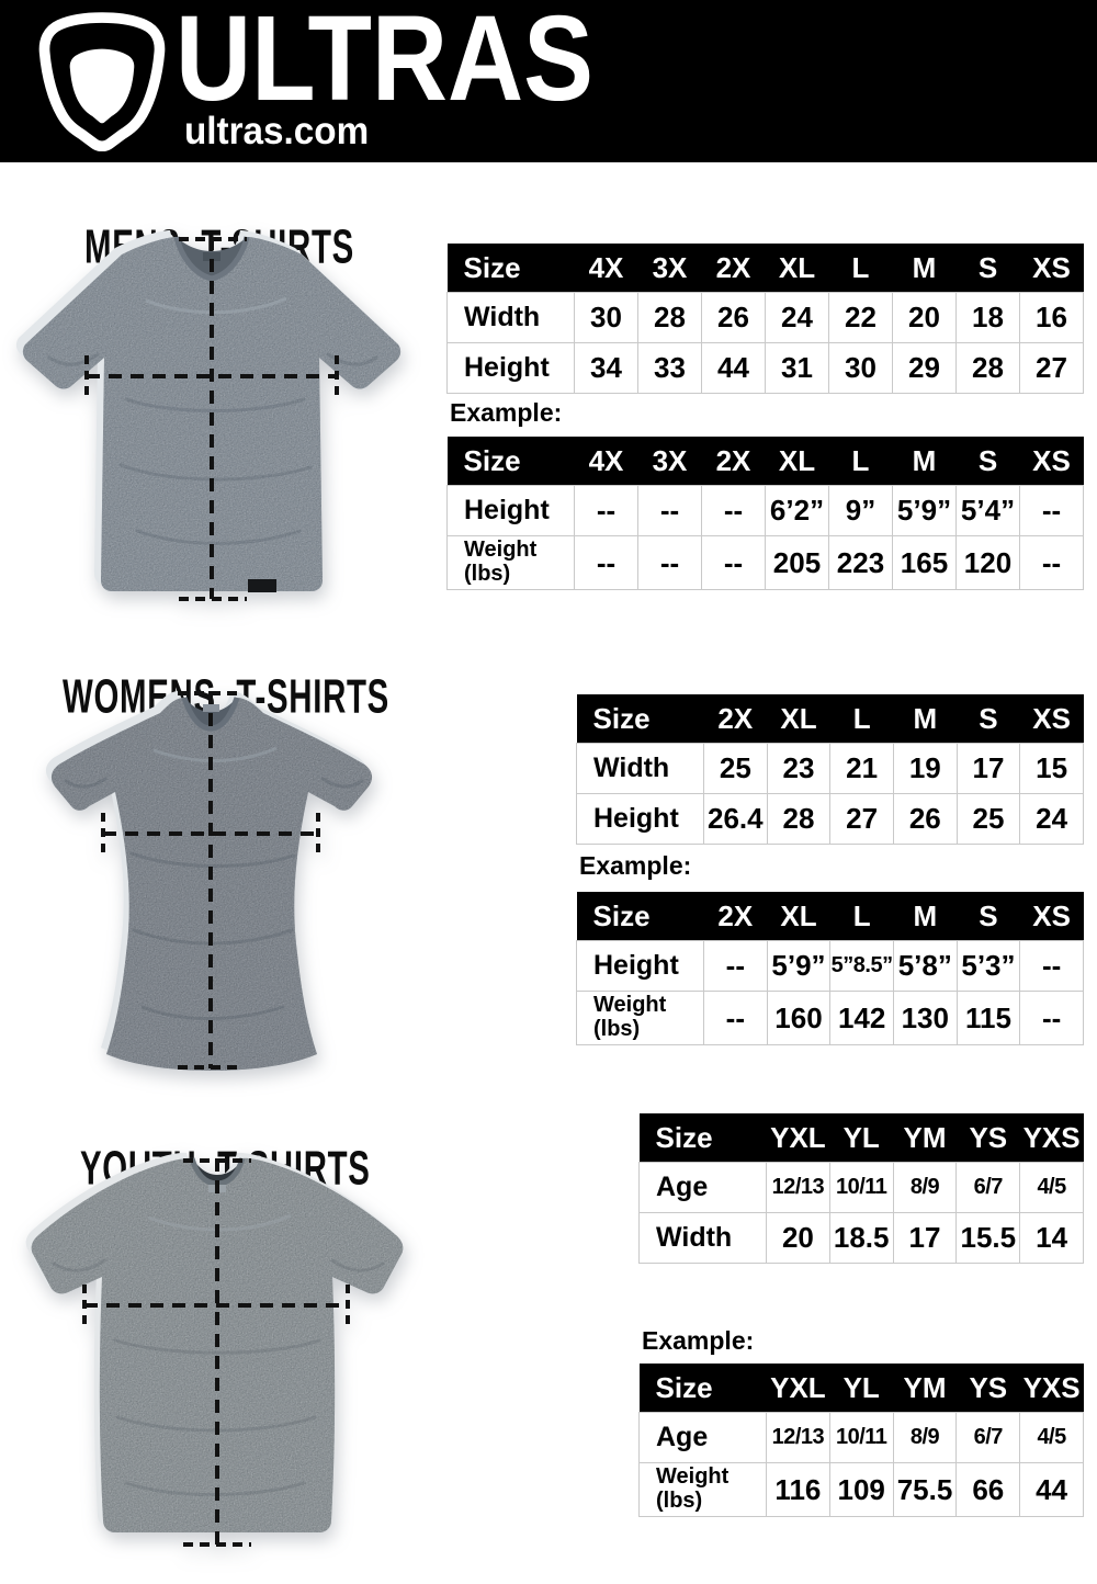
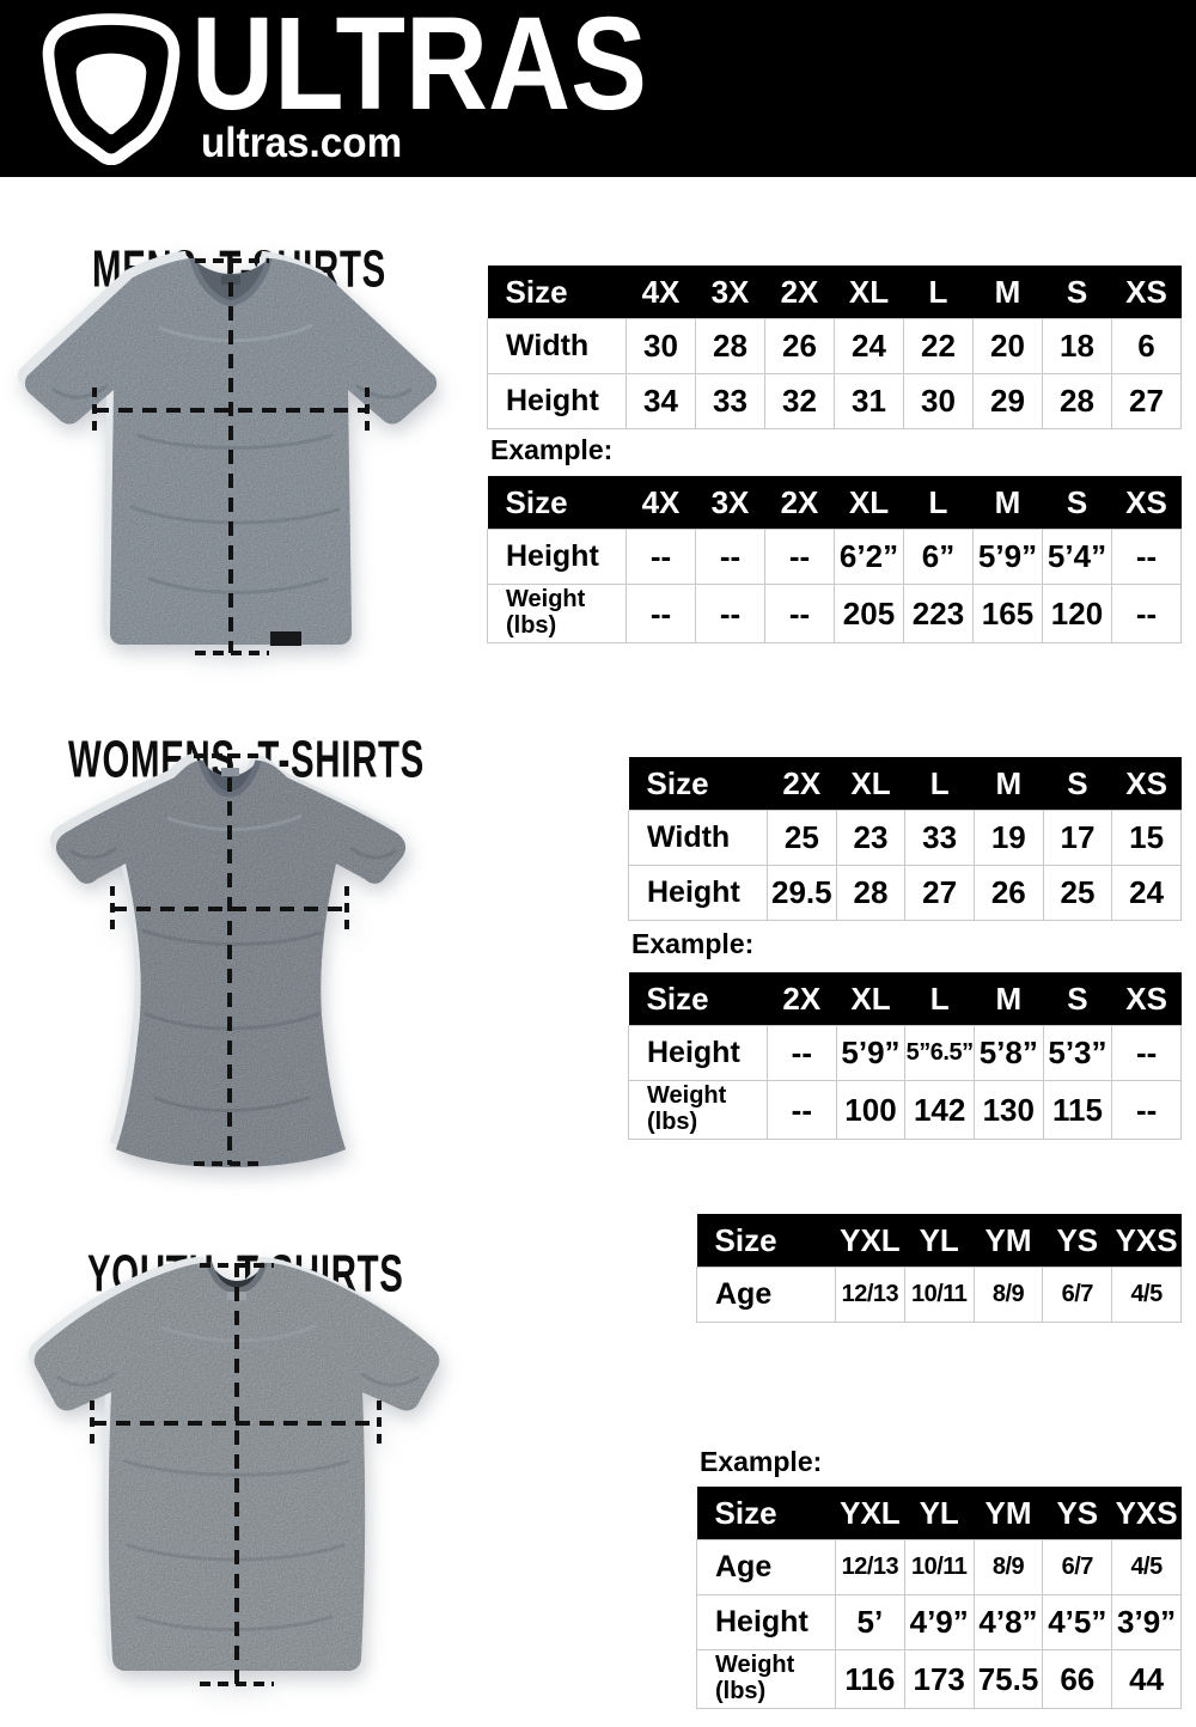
  ULTRAS
  ultras.com
  WOMENS T-SHIRTS
  Size	4X	3X	2X	XL	L	M	S	XS
- Width	30	28	26	24	22	20	18	16
+ Width	30	28	26	24	22	20	18	6
- Height	34	33	44	31	30	29	28	27
+ Height	34	33	32	31	30	29	28	27
  Example:
  Size	4X	3X	2X	XL	L	M	S	XS
- Height	--	--	--	6’2”	9”	5’9”	5’4”	--
+ Height	--	--	--	6’2”	6”	5’9”	5’4”	--
  Weight (lbs)	--	--	--	205	223	165	120	--
  Size	2X	XL	L	M	S	XS
- Width	25	23	21	19	17	15
+ Width	25	23	33	19	17	15
- Height	26.4	28	27	26	25	24
+ Height	29.5	28	27	26	25	24
  Example:
  Size	2X	XL	L	M	S	XS
- Height	--	5’9”	5”8.5”	5’8”	5’3”	--
+ Height	--	5’9”	5”6.5”	5’8”	5’3”	--
- Weight (lbs)	--	160	142	130	115	--
+ Weight (lbs)	--	100	142	130	115	--
  Size	YXL	YL	YM	YS	YXS
  Age	12/13	10/11	8/9	6/7	4/5
- Width	20	18.5	17	15.5	14
  Example:
  Size	YXL	YL	YM	YS	YXS
  Age	12/13	10/11	8/9	6/7	4/5
+ Height	5’	4’9”	4’8”	4’5”	3’9”
- Weight (lbs)	116	109	75.5	66	44
+ Weight (lbs)	116	173	75.5	66	44
